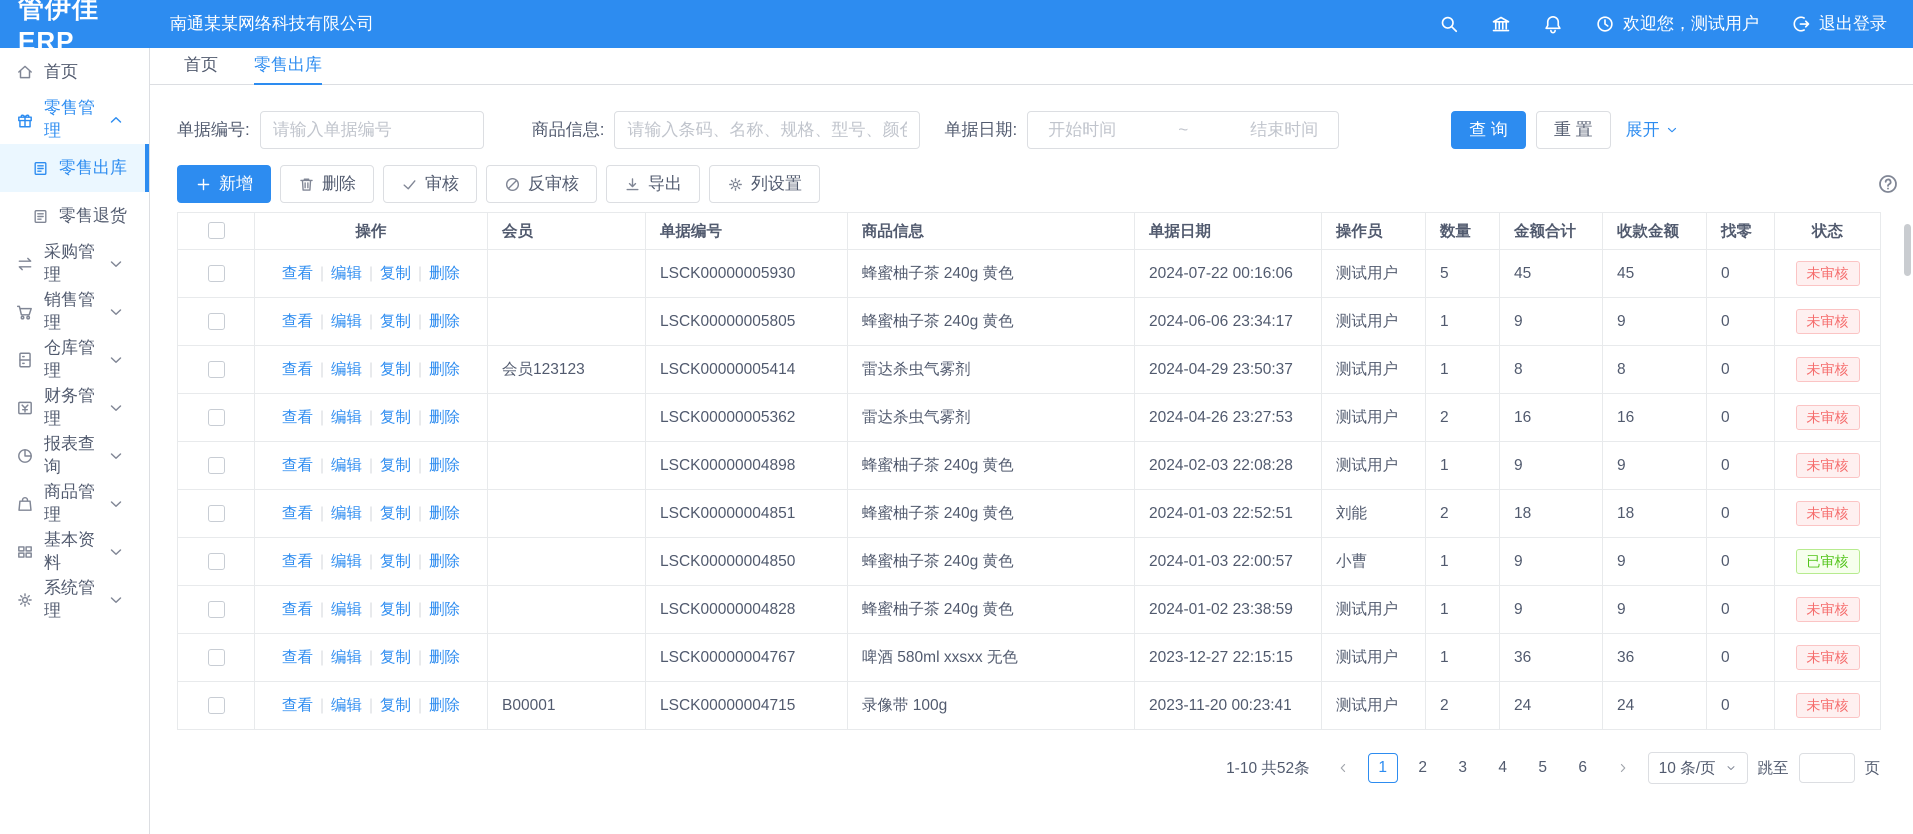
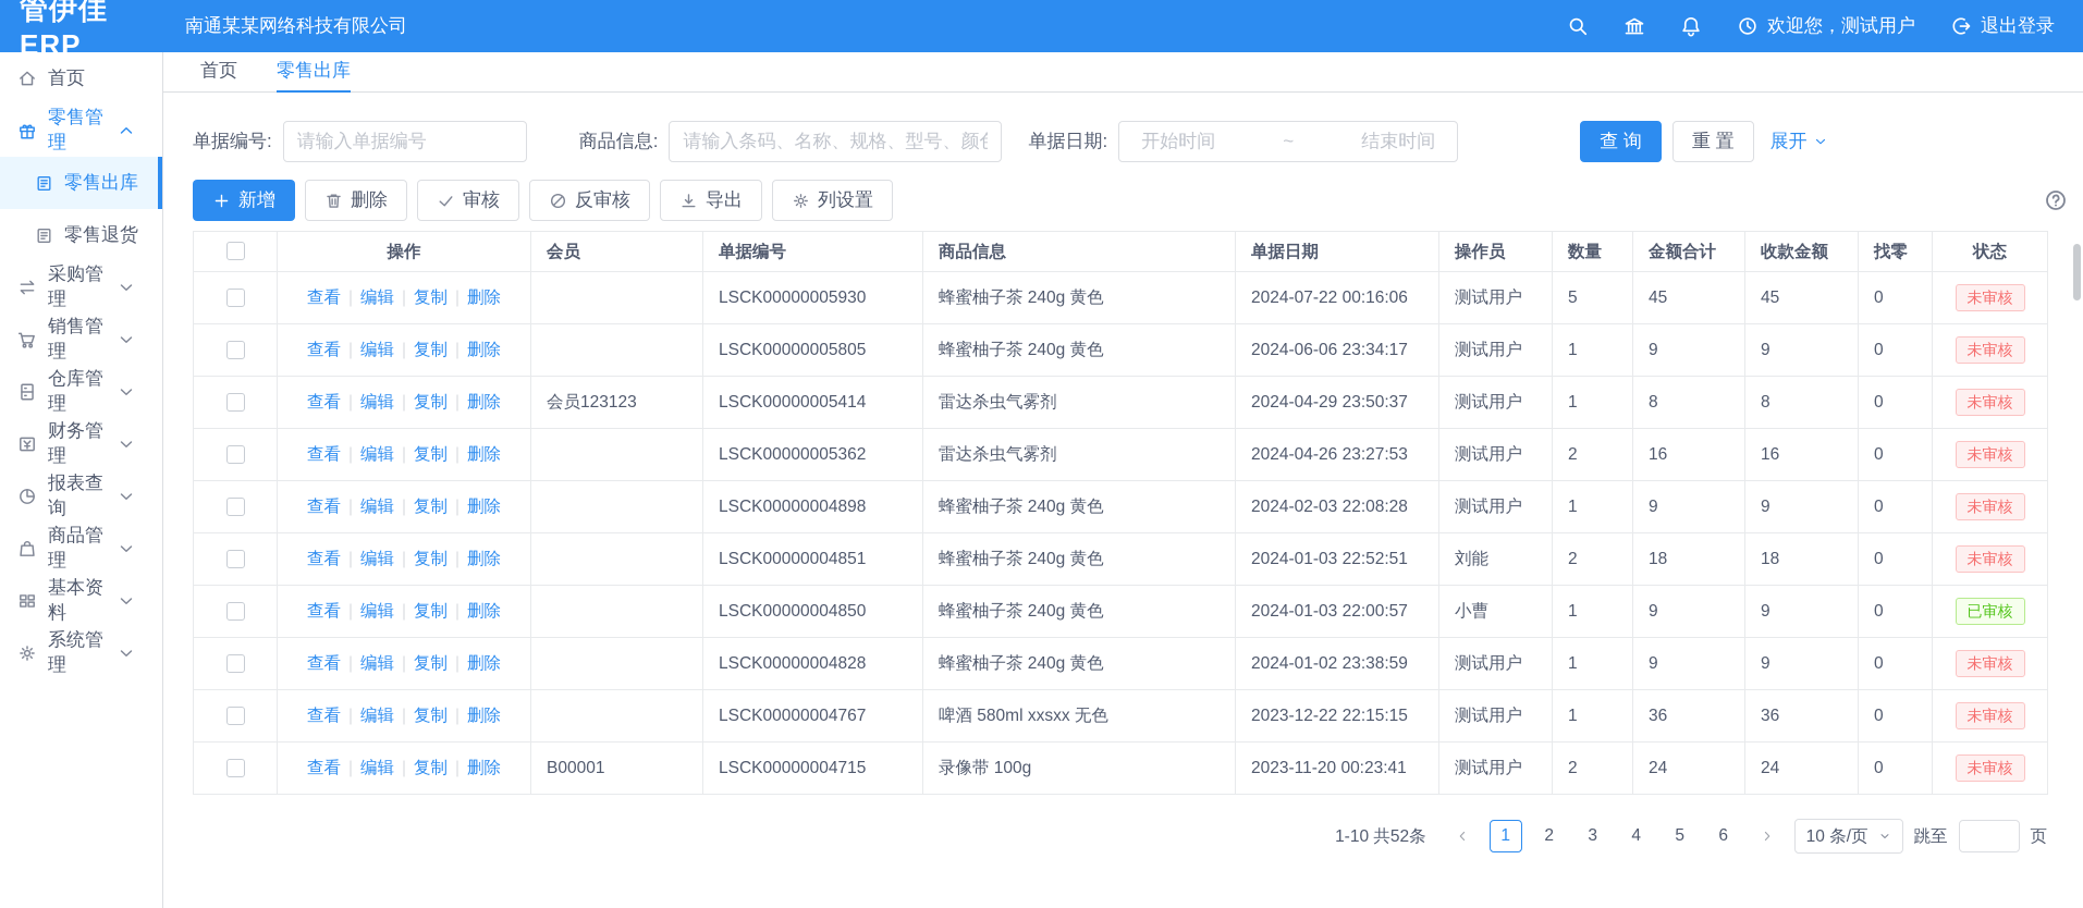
  管伊佳ERP
  南通某某网络科技有限公司
  欢迎您，测试用户
  退出登录
  首页
  零售管理
  零售出库
  零售退货
  采购管理
  销售管理
  仓库管理
  财务管理
  报表查询
  商品管理
  基本资料
  系统管理
  首页
  零售出库
  单据编号:
  请输入单据编号
  商品信息:
  单据日期:
  开始时间
  ~
  结束时间
  查 询
  重 置
  展开
  新增
  删除
  审核
  反审核
  导出
  列设置
  	操作	会员	单据编号	商品信息	单据日期	操作员	数量	金额合计	收款金额	找零	状态
  	查看 编辑 复制 删除		LSCK00000005930	蜂蜜柚子茶 240g 黄色	2024-07-22 00:16:06	测试用户	5	45	45	0	未审核
  	查看 编辑 复制 删除		LSCK00000005805	蜂蜜柚子茶 240g 黄色	2024-06-06 23:34:17	测试用户	1	9	9	0	未审核
  	查看 编辑 复制 删除	会员123123	LSCK00000005414	雷达杀虫气雾剂	2024-04-29 23:50:37	测试用户	1	8	8	0	未审核
  	查看 编辑 复制 删除		LSCK00000005362	雷达杀虫气雾剂	2024-04-26 23:27:53	测试用户	2	16	16	0	未审核
  	查看 编辑 复制 删除		LSCK00000004898	蜂蜜柚子茶 240g 黄色	2024-02-03 22:08:28	测试用户	1	9	9	0	未审核
  	查看 编辑 复制 删除		LSCK00000004851	蜂蜜柚子茶 240g 黄色	2024-01-03 22:52:51	刘能	2	18	18	0	未审核
  	查看 编辑 复制 删除		LSCK00000004850	蜂蜜柚子茶 240g 黄色	2024-01-03 22:00:57	小曹	1	9	9	0	已审核
  	查看 编辑 复制 删除		LSCK00000004828	蜂蜜柚子茶 240g 黄色	2024-01-02 23:38:59	测试用户	1	9	9	0	未审核
- 	查看 编辑 复制 删除		LSCK00000004767	啤酒 580ml xxsxx 无色	2023-12-27 22:15:15	测试用户	1	36	36	0	未审核
+ 	查看 编辑 复制 删除		LSCK00000004767	啤酒 580ml xxsxx 无色	2023-12-22 22:15:15	测试用户	1	36	36	0	未审核
  	查看 编辑 复制 删除	B00001	LSCK00000004715	录像带 100g	2023-11-20 00:23:41	测试用户	2	24	24	0	未审核
  1-10 共52条
  1
  2
  3
  4
  5
  6
  10 条/页
  跳至
  页
